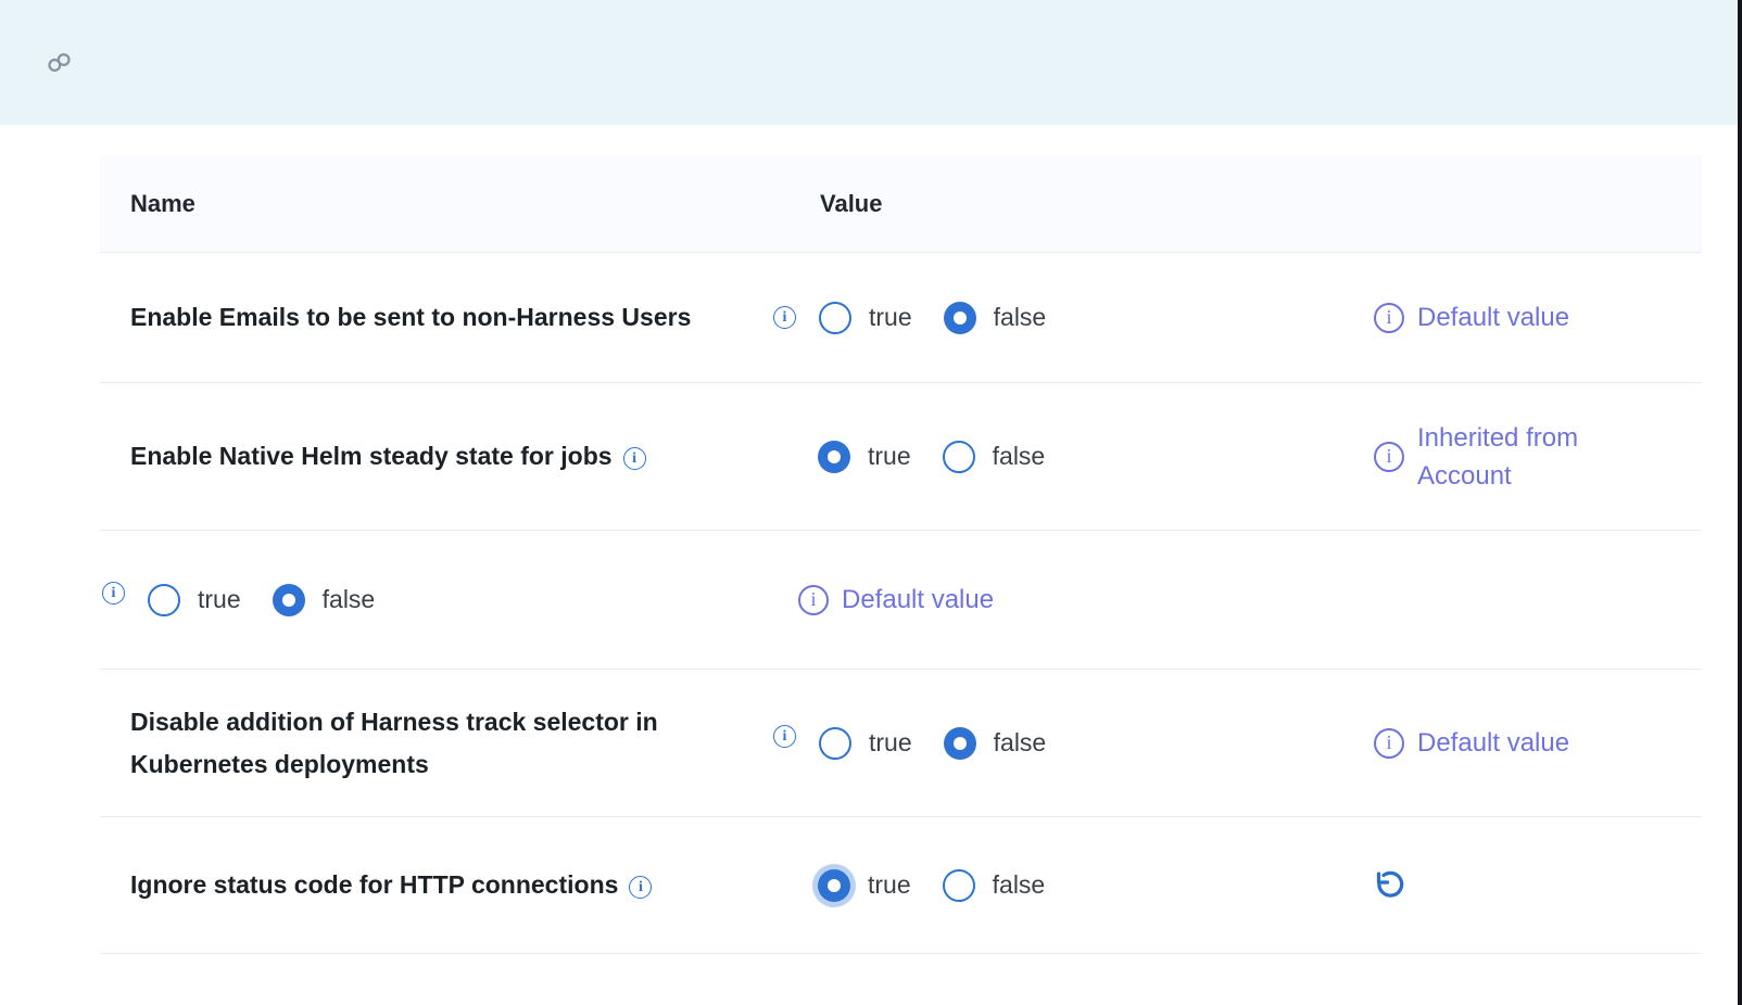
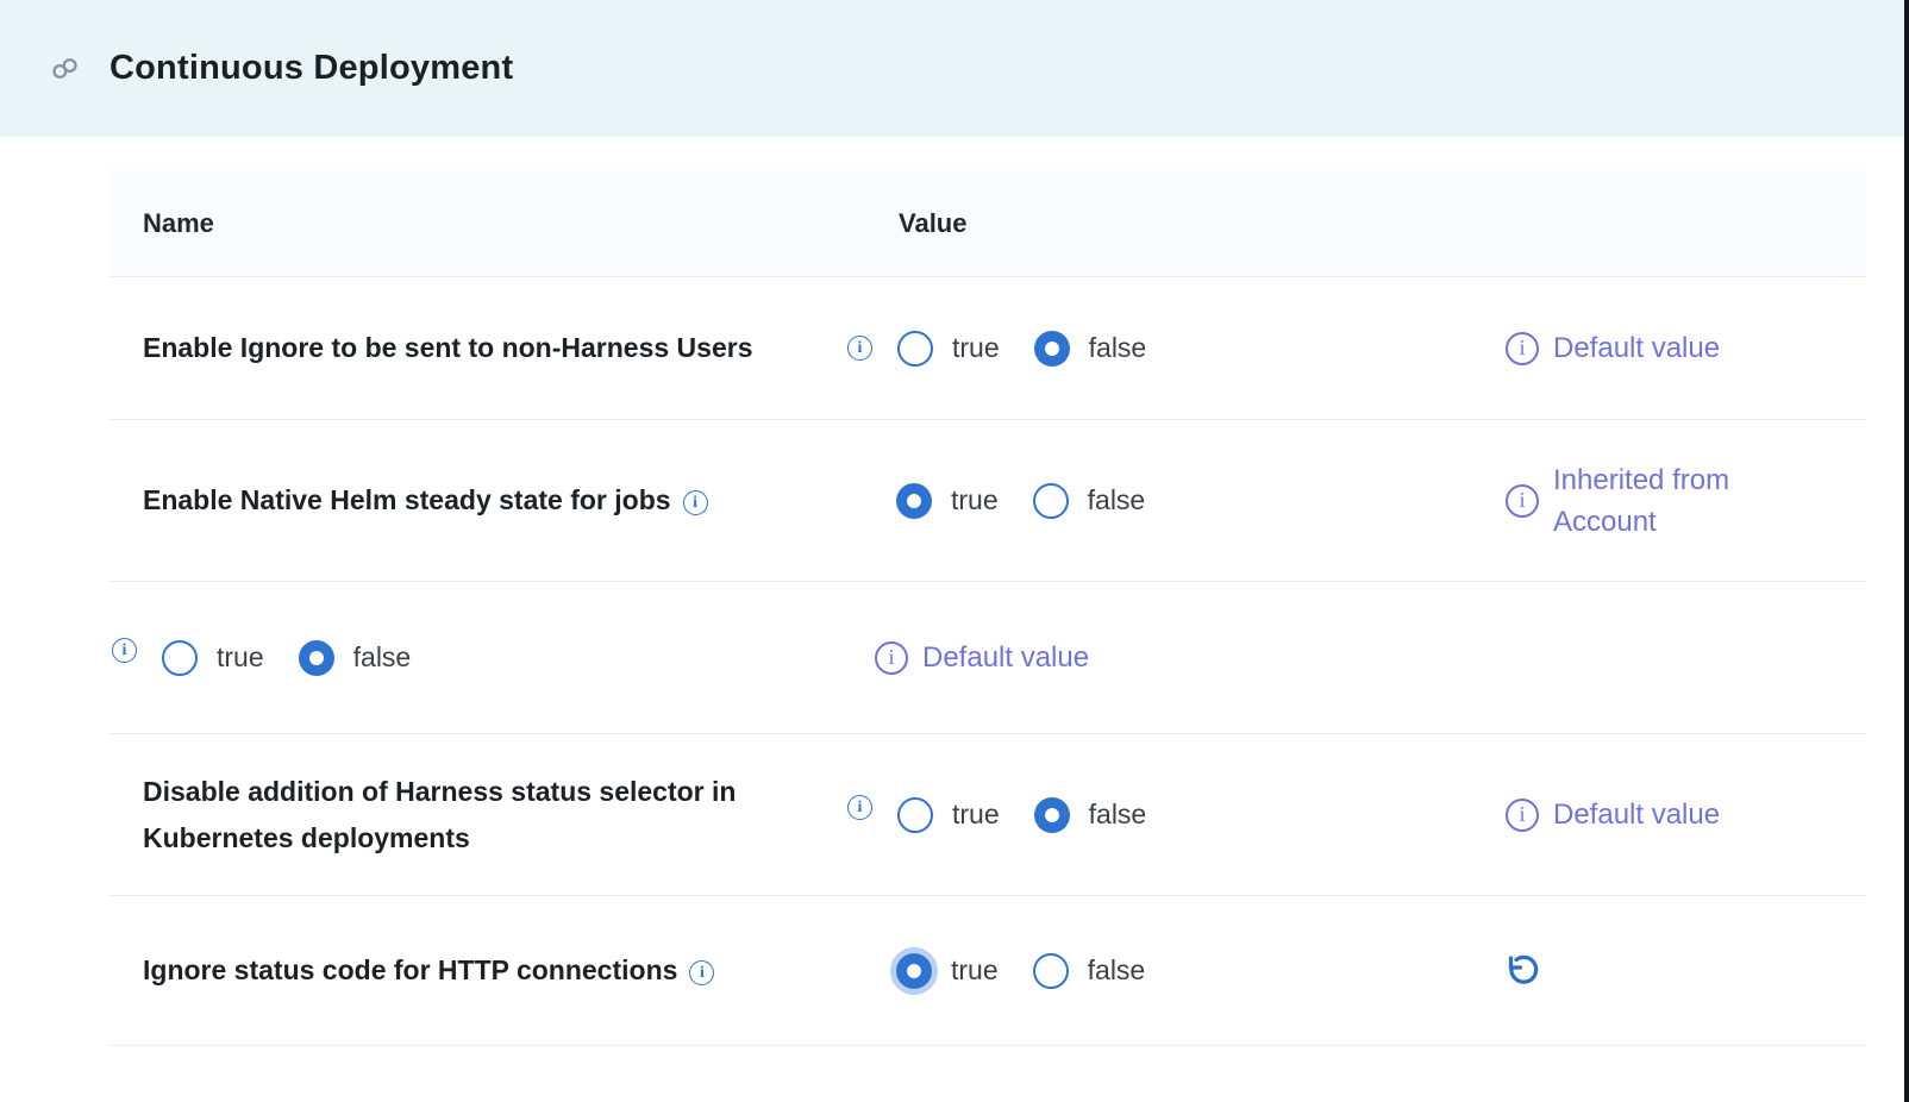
+ Continuous Deployment
  Name
  Value
- Enable Emails to be sent to non-Harness Users
+ Enable Ignore to be sent to non-Harness Users
  i
  true
  false
  i
  Default value
  Enable Native Helm steady state for jobs i
  true
  false
  i
  Inherited from Account
  i
  true
  false
  i
  Default value
- Disable addition of Harness track selector in Kubernetes deployments
+ Disable addition of Harness status selector in Kubernetes deployments
  i
  true
  false
  i
  Default value
  Ignore status code for HTTP connections i
  true
  false
